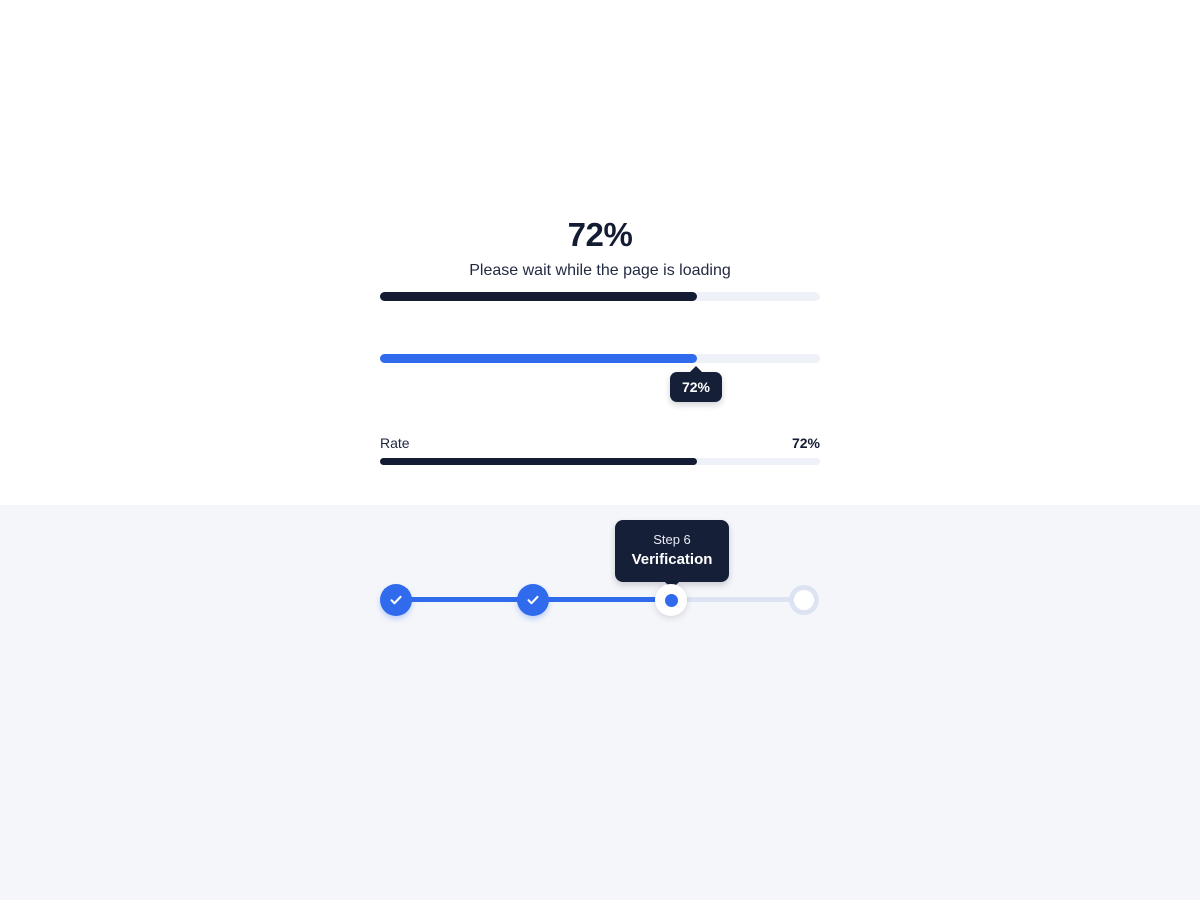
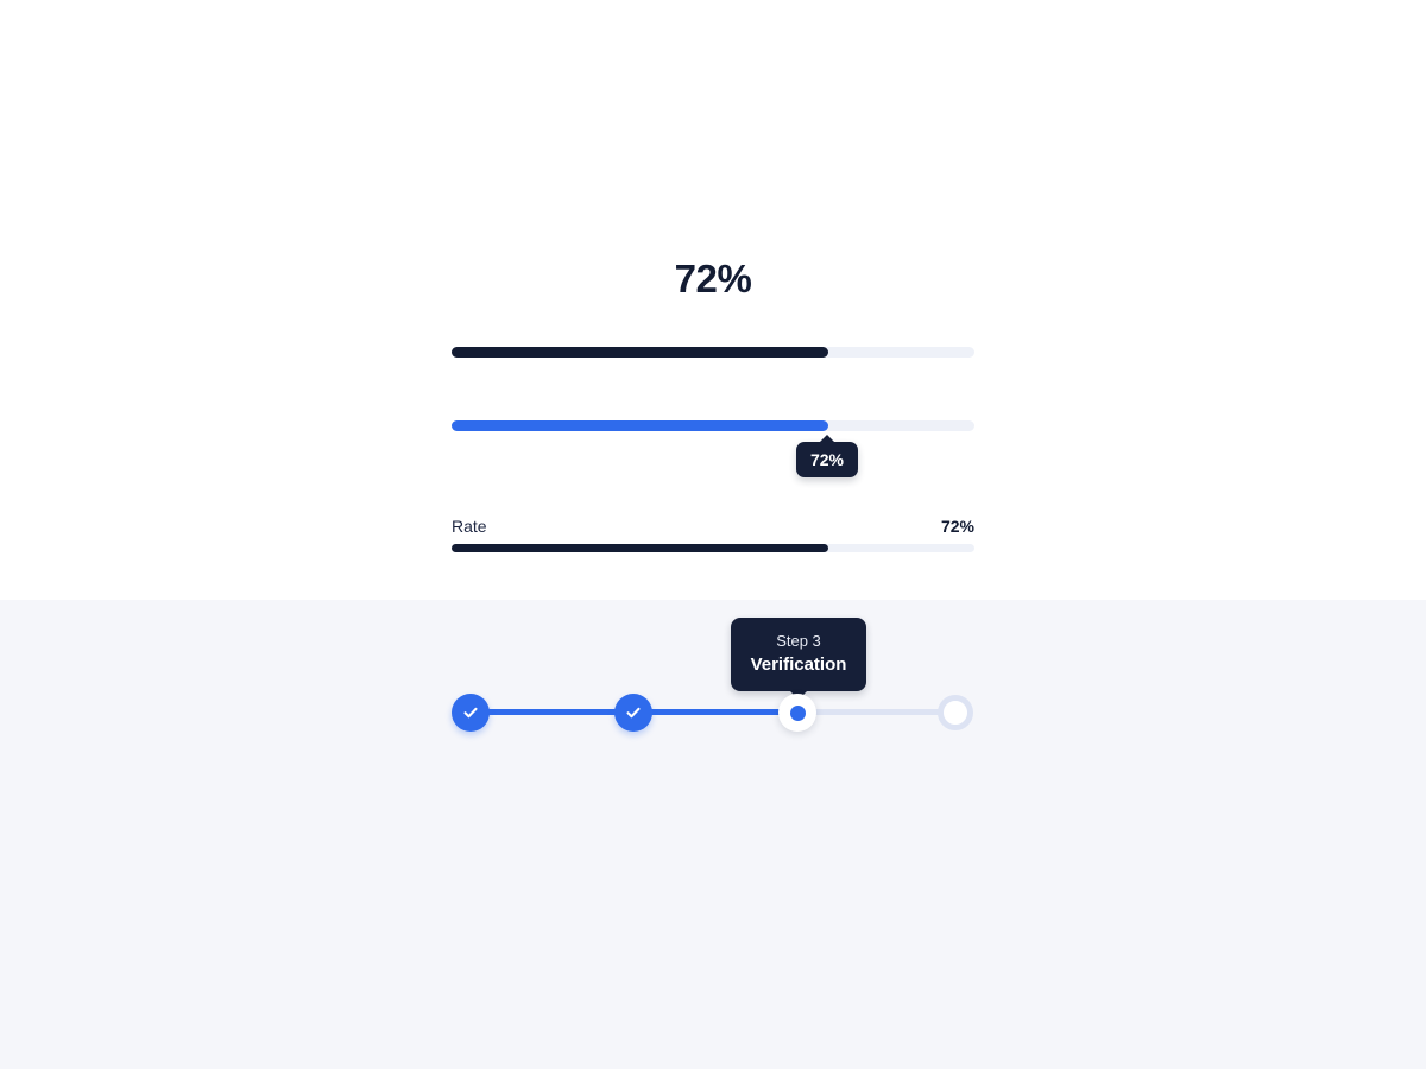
  72%
- Please wait while the page is loading
  72%
  Rate
  72%
- Step 6
+ Step 3
  Verification
